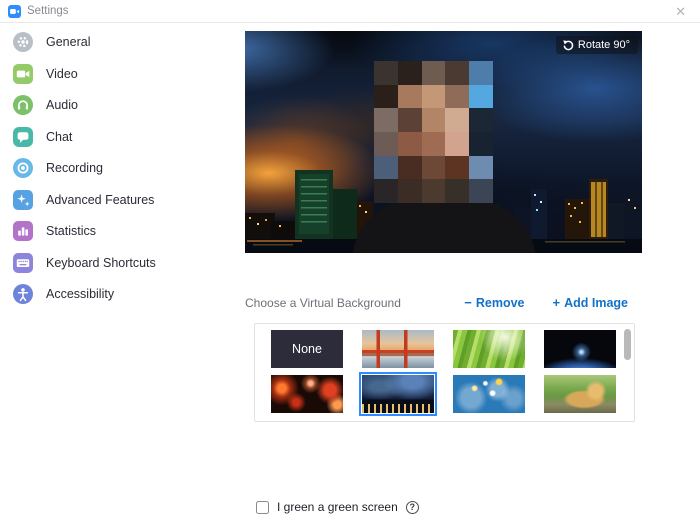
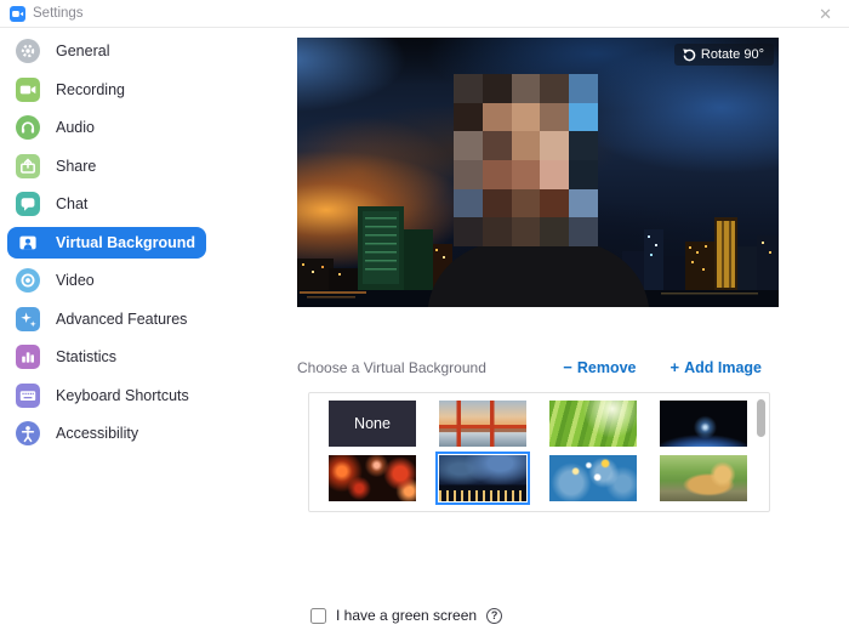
  Settings
  ✕
  General
- Video
+ Recording
  Audio
+ Share
  Chat
+ Virtual Background
- Recording
+ Video
  Advanced Features
  Statistics
  Keyboard Shortcuts
  Accessibility
  Rotate 90°
  Choose a Virtual Background
  −
  Remove
  +
  Add Image
  None
- I green a green screen
+ I have a green screen
  ?
